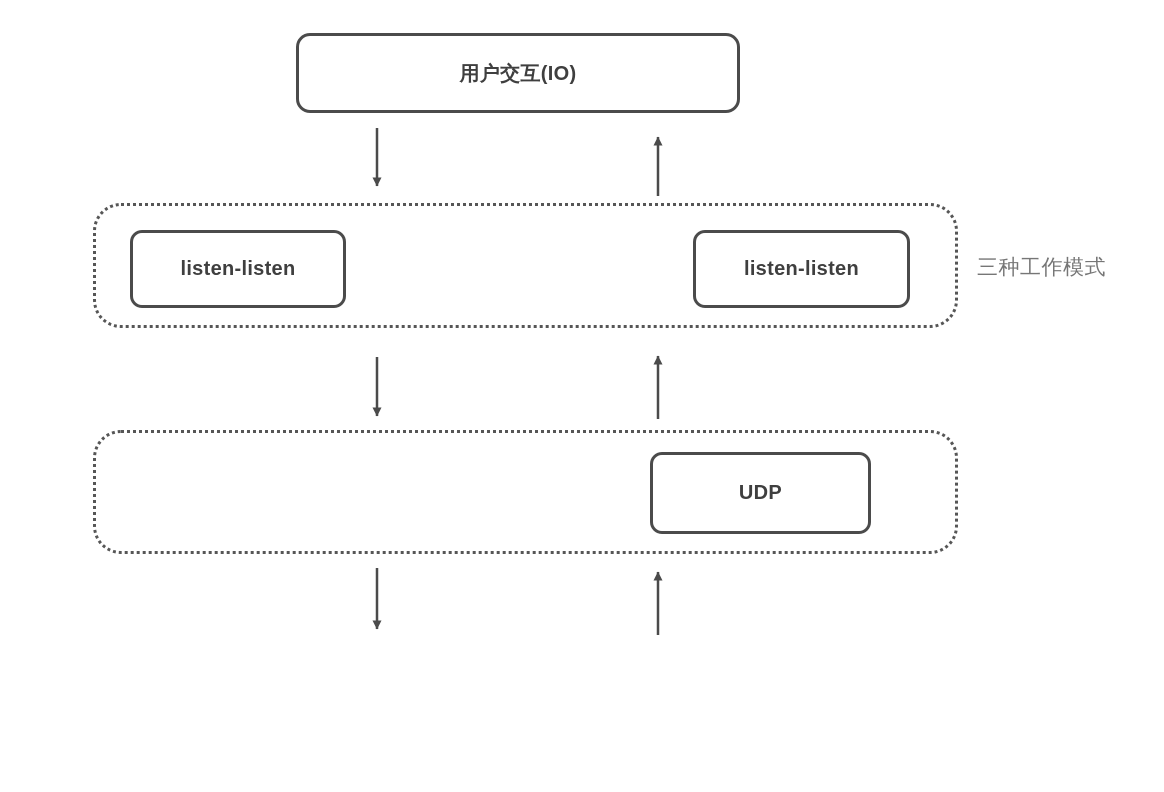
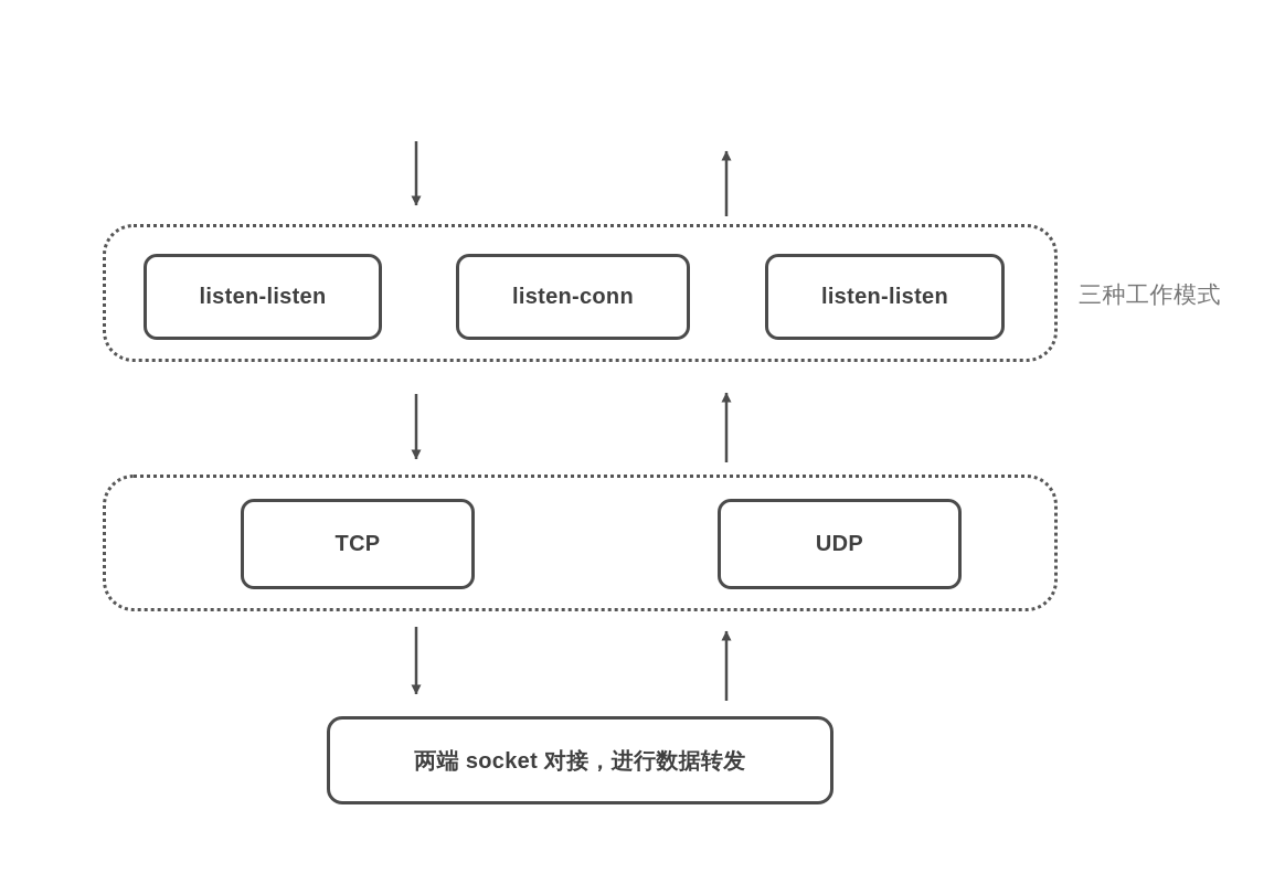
- 用户交互(IO)
  listen-listen
+ listen-conn
  listen-listen
  三种工作模式
+ TCP
  UDP
+ 两端 socket 对接，进行数据转发
